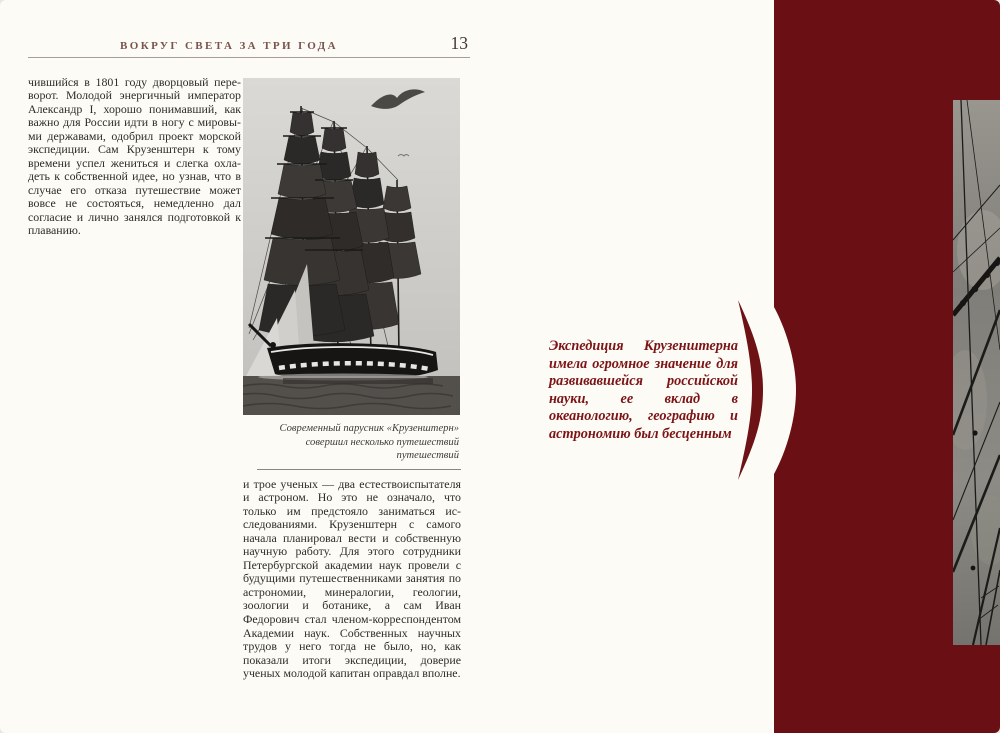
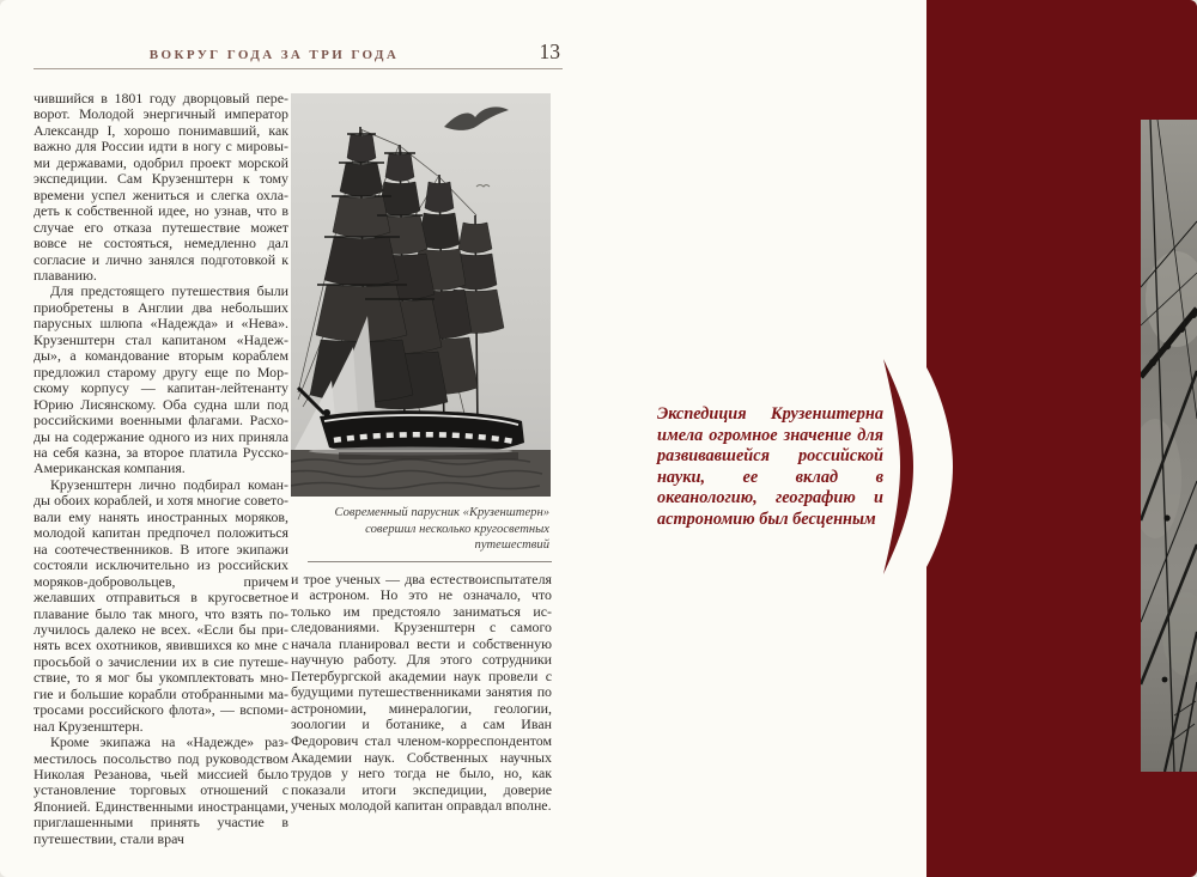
- ВОКРУГ СВЕТА ЗА ТРИ ГОДА
+ ВОКРУГ ГОДА ЗА ТРИ ГОДА
  13
  чившийся в 1801 году дворцовый пере­ворот. Молодой энергичный император Александр I, хорошо понимавший, как важно для России идти в ногу с мировы­ми державами, одобрил проект морской экспедиции. Сам Крузенштерн к тому времени успел жениться и слегка охла­деть к собственной идее, но узнав, что в случае его отказа путешествие может вовсе не состояться, немедленно дал согласие и лично занялся подготовкой к плаванию.
+ Для предстоящего путешествия бы­ли приобретены в Англии два небольших парусных шлюпа «Надежда» и «Нева». Крузенштерн стал капитаном «Надеж­ды», а командование вторым кораблем предложил старому другу еще по Мор­скому корпусу — капитан-лейтенанту Юрию Лисянскому. Оба судна шли под российскими военными флагами. Расхо­ды на содержание одного из них приняла на себя казна, за второе платила Русско-Американская компания.
+ Крузенштерн лично подбирал коман­ды обоих кораблей, и хотя многие совето­вали ему нанять иностранных моряков, молодой капитан предпочел положить­ся на соотечественников. В итоге эки­пажи состояли исключительно из рос­сийских моряков-добровольцев, причем желавших отправиться в кругосветное плавание было так много, что взять по­лучилось далеко не всех. «Если бы при­нять всех охотников, явившихся ко мне с просьбой о зачислении их в сие путеше­ствие, то я мог бы укомплектовать мно­гие и большие корабли отобранными ма­тросами российского флота», — вспоми­нал Крузенштерн.
+ Кроме экипажа на «Надежде» раз­местилось посольство под руковод­ством Николая Резанова, чьей мисси­ей было установление торговых от­ношений с Японией. Единственными иностранцами, приглашенными при­нять участие в путешествии, стали врач
- Современный парусник «Крузенштерн» совершил несколько путешествий путешествий
+ Современный парусник «Крузенштерн» совершил несколько кругосветных путешествий
  и трое ученых — два естествоиспытате­ля и астроном. Но это не означало, что только им предстояло заниматься ис­следованиями. Крузенштерн с самого начала планировал вести и собствен­ную научную работу. Для этого сотруд­ники Петербургской академии наук провели с будущими путешественни­ками занятия по астрономии, минера­логии, геологии, зоологии и ботанике, а сам Иван Федорович стал членом-кор­респондентом Академии наук. Соб­ственных научных трудов у него тогда не было, но, как показали итоги экспе­диции, доверие ученых молодой капи­тан оправдал вполне.
  Экспедиция Крузенштер­на имела огромное зна­чение для развивавшей­ся российской науки, ее вклад в океанологию, гео­графию и астрономию был бесценным
